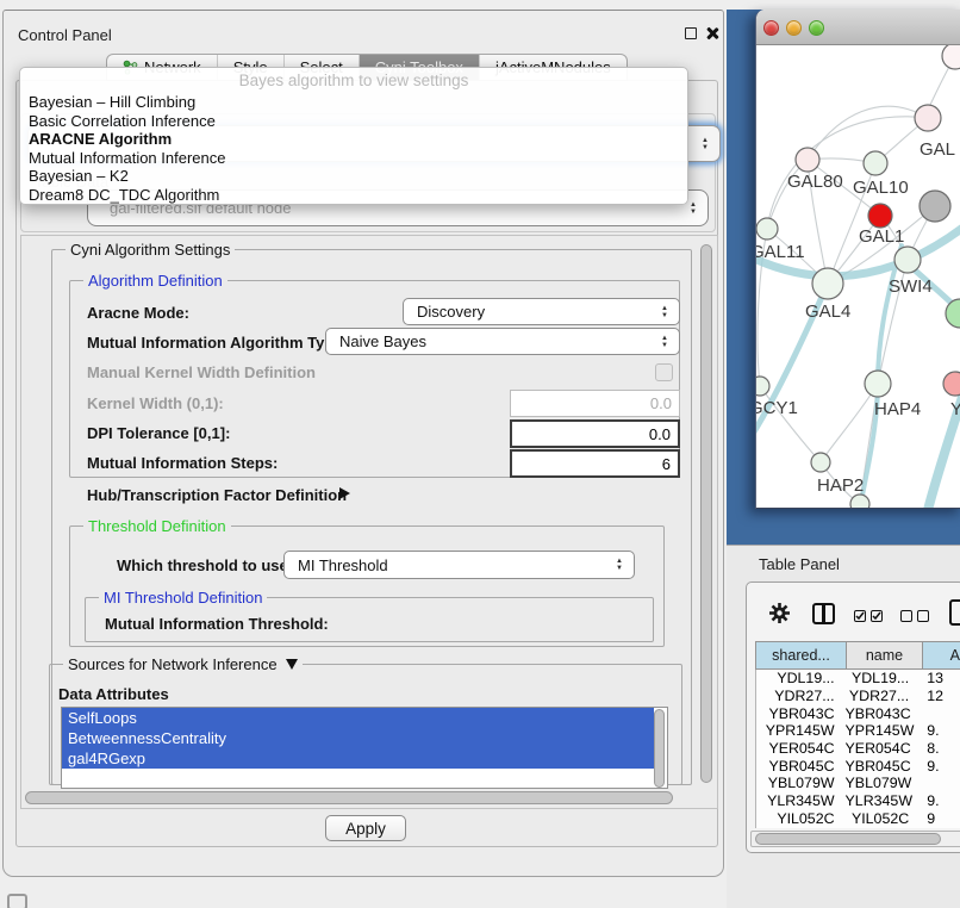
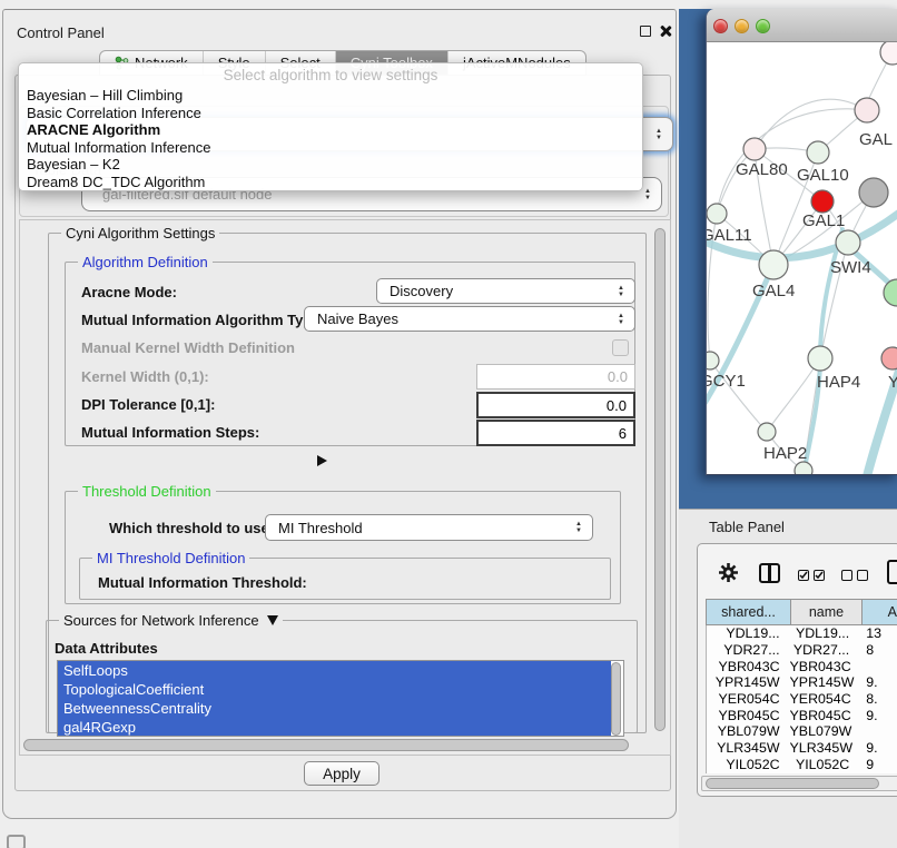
  GAL
  GAL80
  GAL10
  GAL1
  GAL11
  SWI4
  GAL4
  GCY1
  HAP4
  Y
  HAP2
  Control Panel
  gal-filtered.sif default node
  Cyni Algorithm Settings
  Algorithm Definition
  Aracne Mode:
  Discovery
  Mutual Information Algorithm Ty
  Naive Bayes
  Manual Kernel Width Definition
  Kernel Width (0,1):
  0.0
  DPI Tolerance [0,1]:
  0.0
  Mutual Information Steps:
  6
- Hub/Transcription Factor Definition
  Threshold Definition
  Which threshold to us
  MI Threshold
  MI Threshold Definition
  Mutual Information Threshold:
  Sources for Network Inference
  Data Attributes
  SelfLoops
+ TopologicalCoefficient
  BetweennessCentrality
  gal4RGexp
  Apply
- Bayes algorithm to view settings
+ Select algorithm to view settings
  Bayesian – Hill Climbing
  Basic Correlation Inference
  ARACNE Algorithm
  Mutual Information Inference
  Bayesian – K2
  Dream8 DC_TDC Algorithm
  Table Panel
  shared...
  name
  A
  YDL19...
  YDL19...
  13
  YDR27...
  YDR27...
- 12
+ 8
  YBR043C
  YBR043C
  YPR145W
  YPR145W
  9.
  YER054C
  YER054C
  8.
  YBR045C
  YBR045C
  9.
  YBL079W
  YBL079W
  YLR345W
  YLR345W
  9.
  YIL052C
  YIL052C
  9
